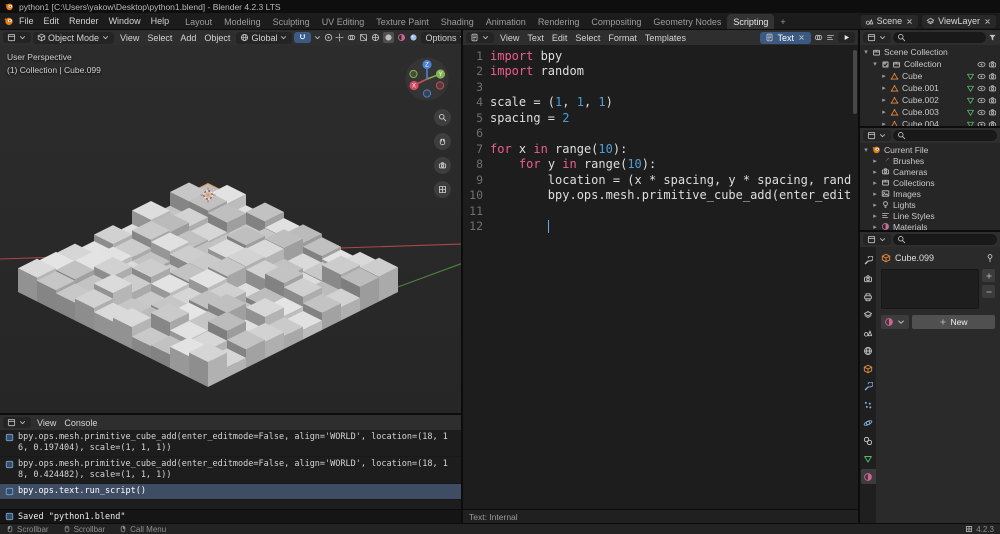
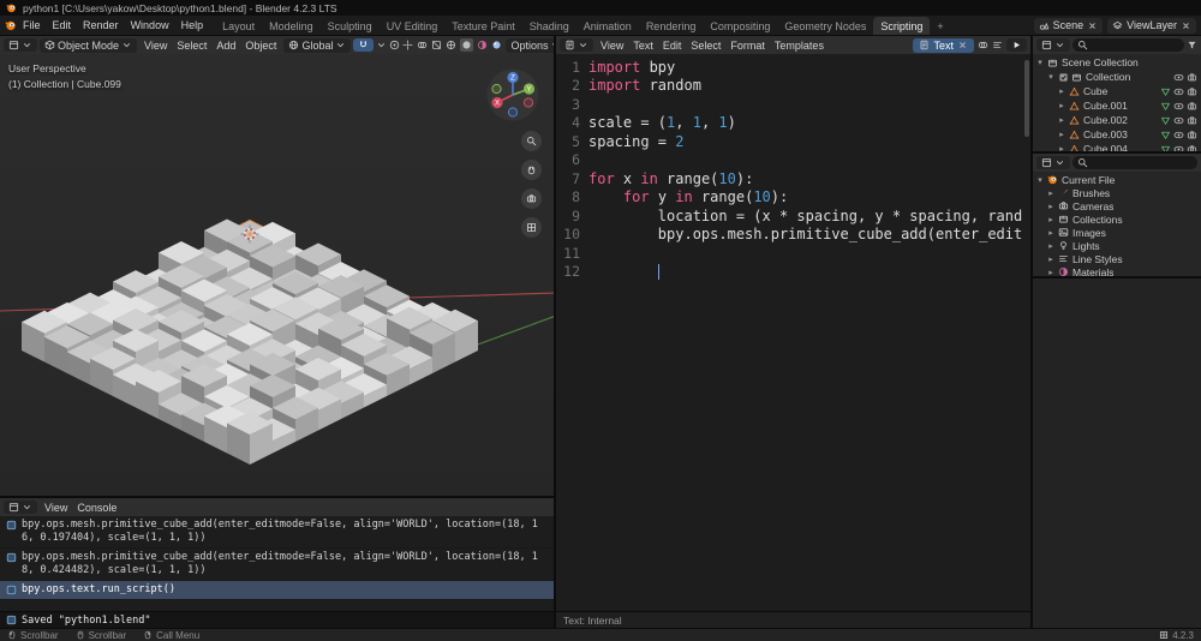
  python1 [C:\Users\yakow\Desktop\python1.blend] - Blender 4.2.3 LTS
  File
  Edit
  Render
  Window
  Help
  Layout
  Modeling
  Sculpting
  UV Editing
  Texture Paint
  Shading
  Animation
  Rendering
  Compositing
  Geometry Nodes
  Scripting
  +
  Scene
  ViewLayer
  Object Mode
  View
  Select
  Add
  Object
  Global
  Options
  User Perspective
  (1) Collection | Cube.099
  View
  Console
  bpy.ops.mesh.primitive_cube_add(enter_editmode=False, align='WORLD', location=(18, 16, 0.197404), scale=(1, 1, 1))
  bpy.ops.mesh.primitive_cube_add(enter_editmode=False, align='WORLD', location=(18, 18, 0.424482), scale=(1, 1, 1))
  bpy.ops.text.run_script()
  Saved "python1.blend"
  View
  Text
  Edit
  Select
  Format
  Templates
  Text
  1
  import bpy
  2
  import random
  3
  4
  scale = (1, 1, 1)
  5
  spacing = 2
  6
  7
  for x in range(10):
  8
  for y in range(10):
  9
  location = (x * spacing, y * spacing, rand
  10
  bpy.ops.mesh.primitive_cube_add(enter_edit
  11
  12
  Text: Internal
  Scene Collection
  Collection
  Cube
  Cube.001
  Cube.002
  Cube.003
  Cube.004
  Current File
  Brushes
  Cameras
  Collections
  Images
  Lights
  Line Styles
  Materials
- Cube.099
- New
  Scrollbar
  Scrollbar
  Call Menu
  4.2.3
